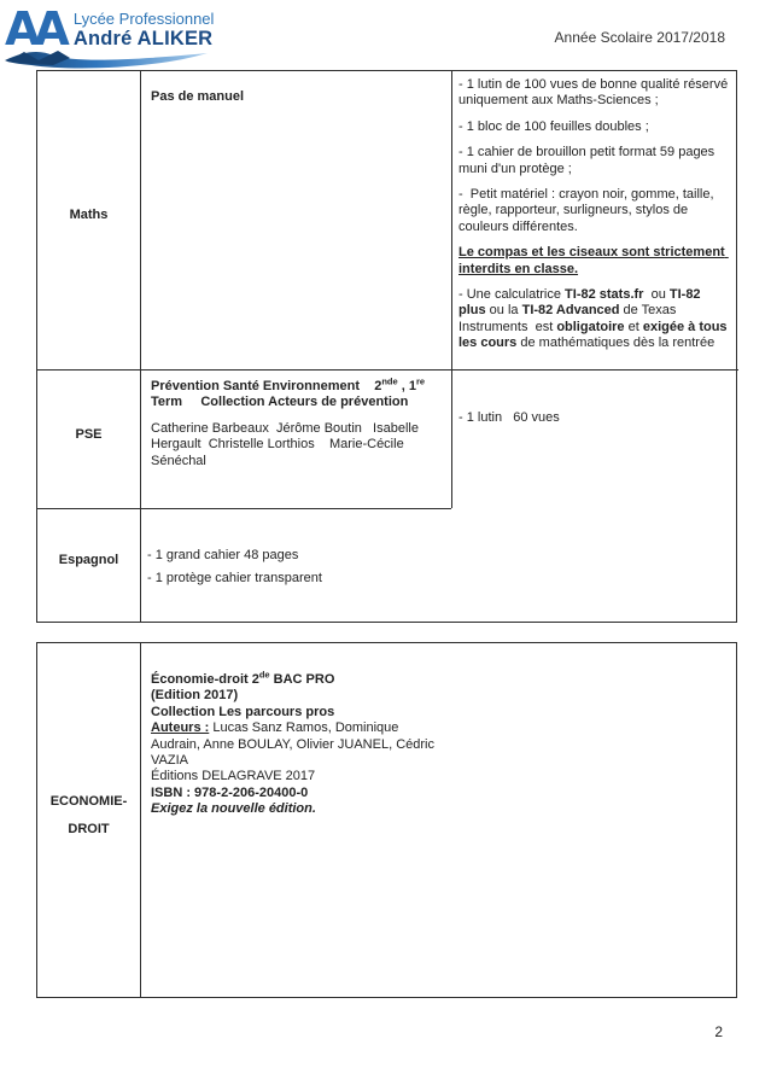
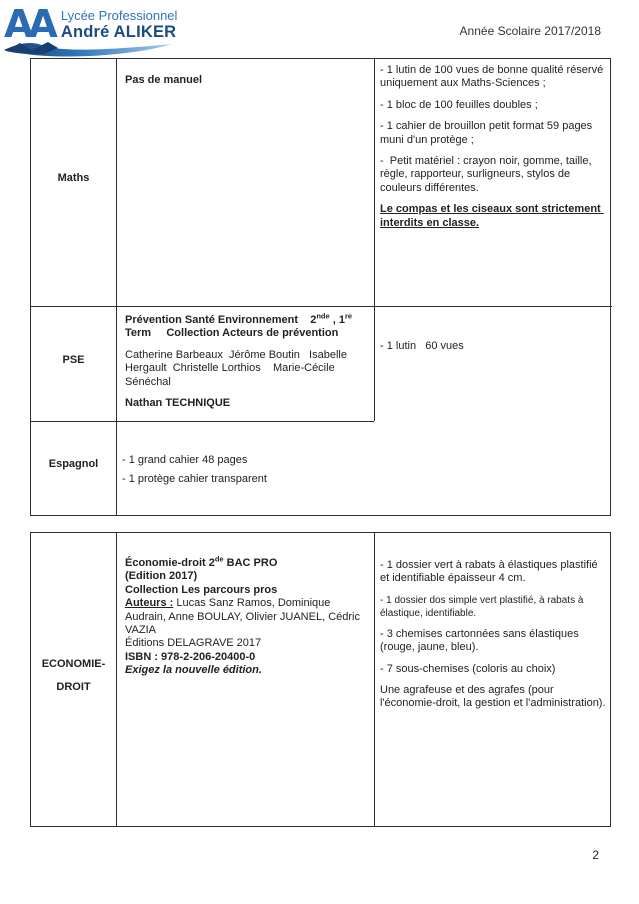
  AA
  Lycée Professionnel
  André ALIKER
  Année Scolaire 2017/2018
  Maths
  Pas de manuel
  - 1 lutin de 100 vues de bonne qualité réservé uniquement aux Maths-Sciences ;
  - 1 bloc de 100 feuilles doubles ;
  - 1 cahier de brouillon petit format 59 pages muni d'un protège ;
  - Petit matériel : crayon noir, gomme, taille, règle, rapporteur, surligneurs, stylos de couleurs différentes.
  Le compas et les ciseaux sont strictement interdits en classe.
- - Une calculatrice TI-82 stats.fr ou TI-82 plus ou la TI-82 Advanced de Texas Instruments est obligatoire et exigée à tous les cours de mathématiques dès la rentrée
  PSE
  Prévention Santé Environnement 2nde , 1re Term Collection Acteurs de prévention
  Catherine Barbeaux Jérôme Boutin Isabelle Hergault Christelle Lorthios Marie-Cécile Sénéchal
+ Nathan TECHNIQUE
  - 1 lutin 60 vues
  Espagnol
  - 1 grand cahier 48 pages
  - 1 protège cahier transparent
  ECONOMIE-
  DROIT
  Économie-droit 2de BAC PRO
  (Edition 2017)
  Collection Les parcours pros
  Auteurs : Lucas Sanz Ramos, Dominique Audrain, Anne BOULAY, Olivier JUANEL, Cédric VAZIA
  Éditions DELAGRAVE 2017
  ISBN : 978-2-206-20400-0
  Exigez la nouvelle édition.
+ - 1 dossier vert à rabats à élastiques plastifié et identifiable épaisseur 4 cm.
+ - 1 dossier dos simple vert plastifié, à rabats à élastique, identifiable.
+ - 3 chemises cartonnées sans élastiques (rouge, jaune, bleu).
+ - 7 sous-chemises (coloris au choix)
+ Une agrafeuse et des agrafes (pour l'économie-droit, la gestion et l'administration).
  2
